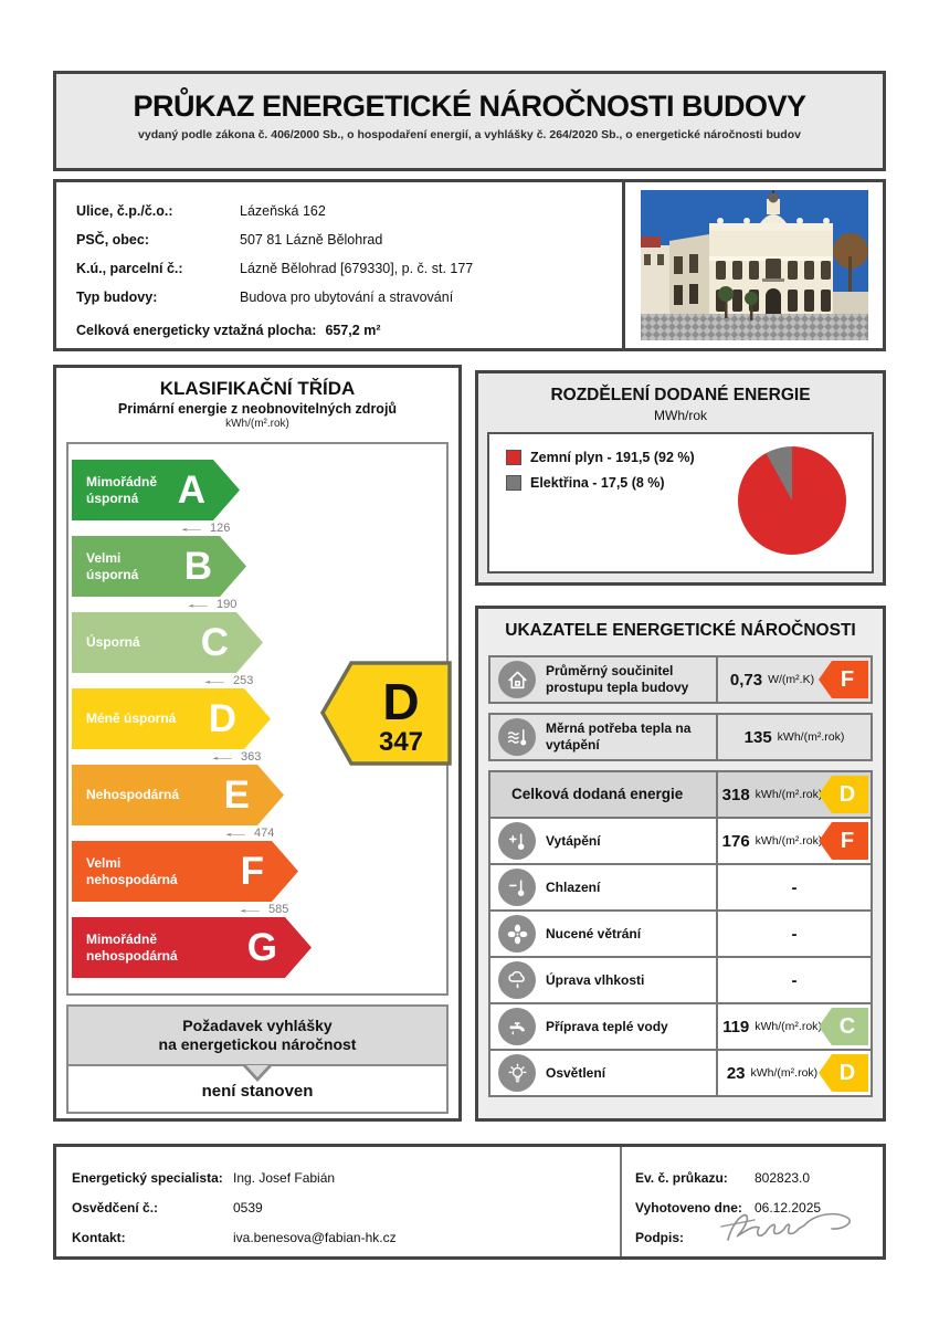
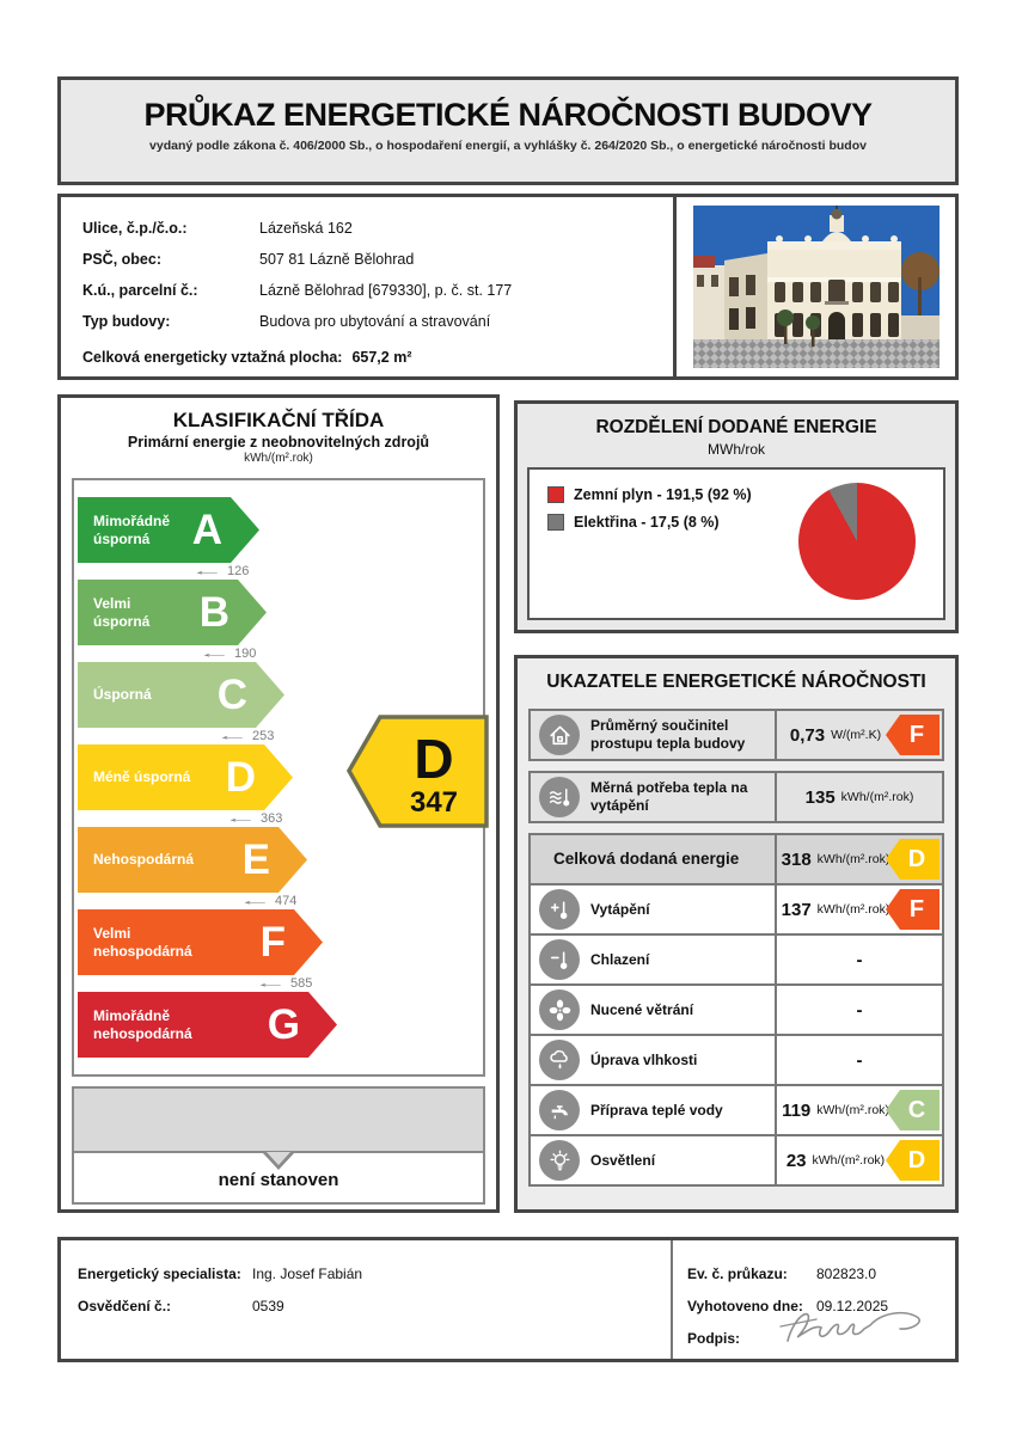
  PRŮKAZ ENERGETICKÉ NÁROČNOSTI BUDOVY
  vydaný podle zákona č. 406/2000 Sb., o hospodaření energií, a vyhlášky č. 264/2020 Sb., o energetické náročnosti budov
  Ulice, č.p./č.o.:
  Lázeňská 162
  PSČ, obec:
  507 81 Lázně Bělohrad
  K.ú., parcelní č.:
  Lázně Bělohrad [679330], p. č. st. 177
  Typ budovy:
  Budova pro ubytování a stravování
  Celková energeticky vztažná plocha:
  657,2 m²
  KLASIFIKAČNÍ TŘÍDA
  Primární energie z neobnovitelných zdrojů
  kWh/(m².rok)
  Mimořádně
  úsporná
  A
  126
  Velmi
  úsporná
  B
  190
  Úsporná
  C
  253
  Méně úsporná
  D
  363
  Nehospodárná
  E
  474
  Velmi
  nehospodárná
  F
  585
  Mimořádně
  nehospodárná
  G
  D
  347
- Požadavek vyhlášky
- na energetickou náročnost
  není stanoven
  ROZDĚLENÍ DODANÉ ENERGIE
  MWh/rok
  Zemní plyn - 191,5 (92 %)
  Elektřina - 17,5 (8 %)
  UKAZATELE ENERGETICKÉ NÁROČNOSTI
  Průměrný součinitel prostupu tepla budovy
  0,73
  W/(m².K)
  F
  Měrná potřeba tepla na vytápění
  135
  kWh/(m².rok)
  Celková dodaná energie
  318
  kWh/(m².rok
  D
  Vytápění
- 176
+ 137
  kWh/(m².rok
  F
  Chlazení
  -
  Nucené větrání
  -
  Úprava vlhkosti
  -
  Příprava teplé vody
  119
  kWh/(m².rok
  C
  Osvětlení
  23
  kWh/(m².rok)
  D
  Energetický specialista:
  Ing. Josef Fabián
  Osvědčení č.:
  0539
- Kontakt:
- iva.benesova@fabian-hk.cz
  Ev. č. průkazu:
  802823.0
  Vyhotoveno dne:
- 06.12.2025
+ 09.12.2025
  Podpis:
